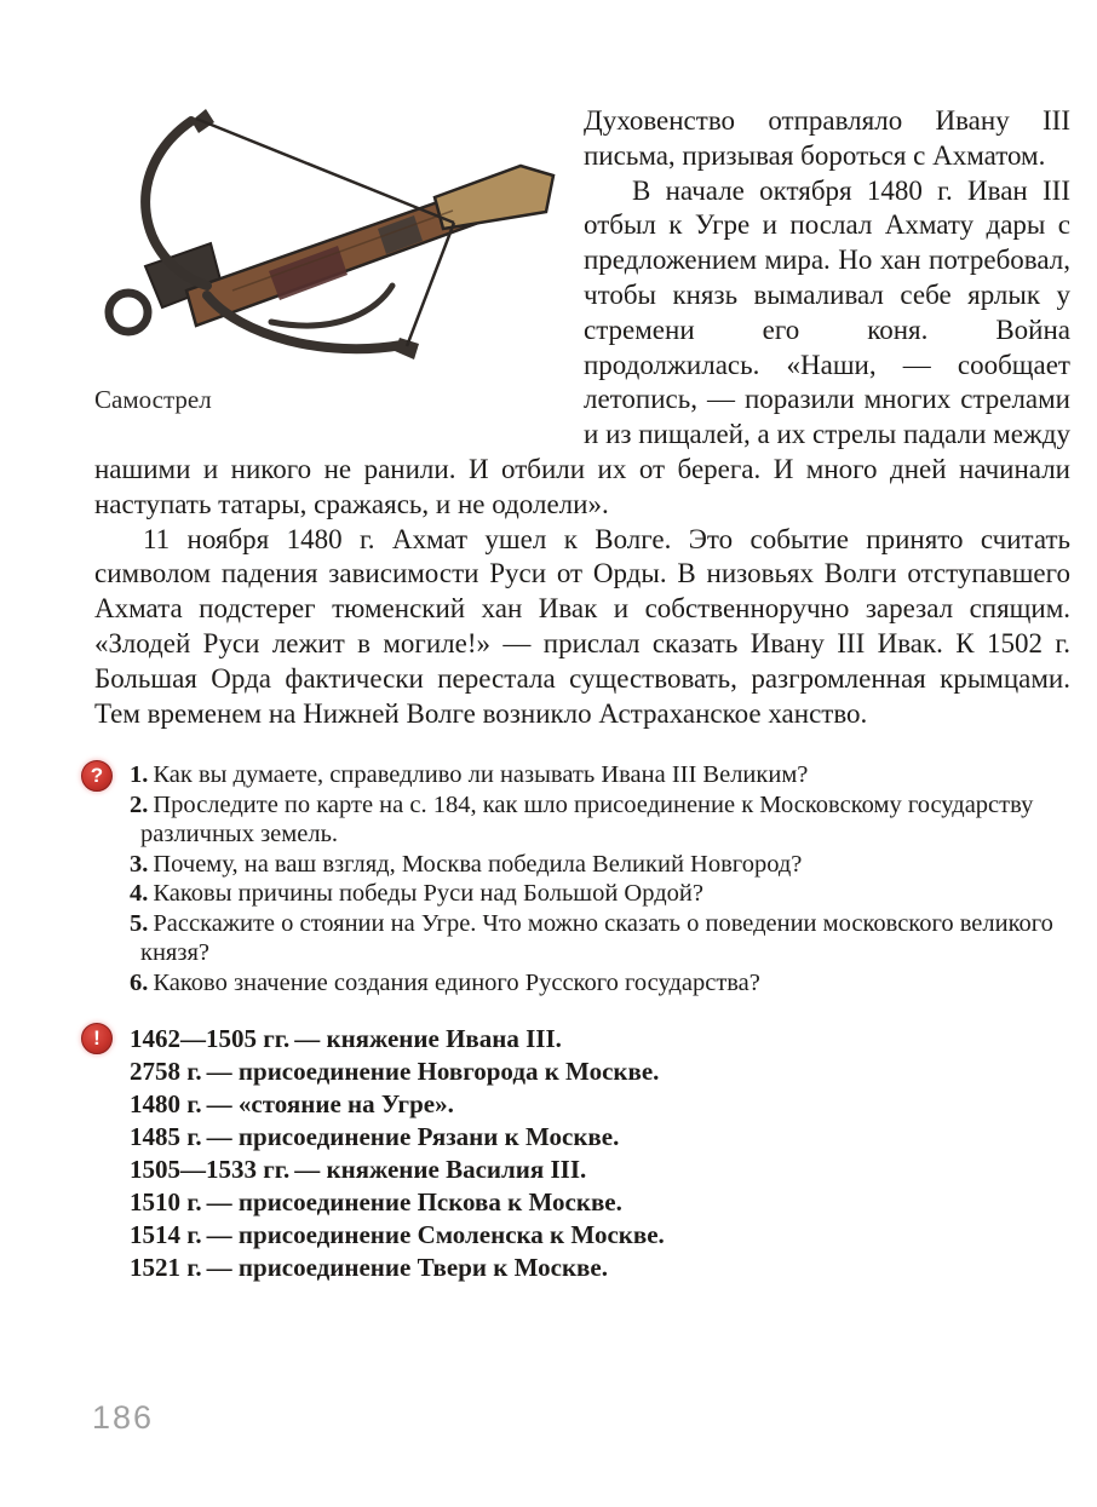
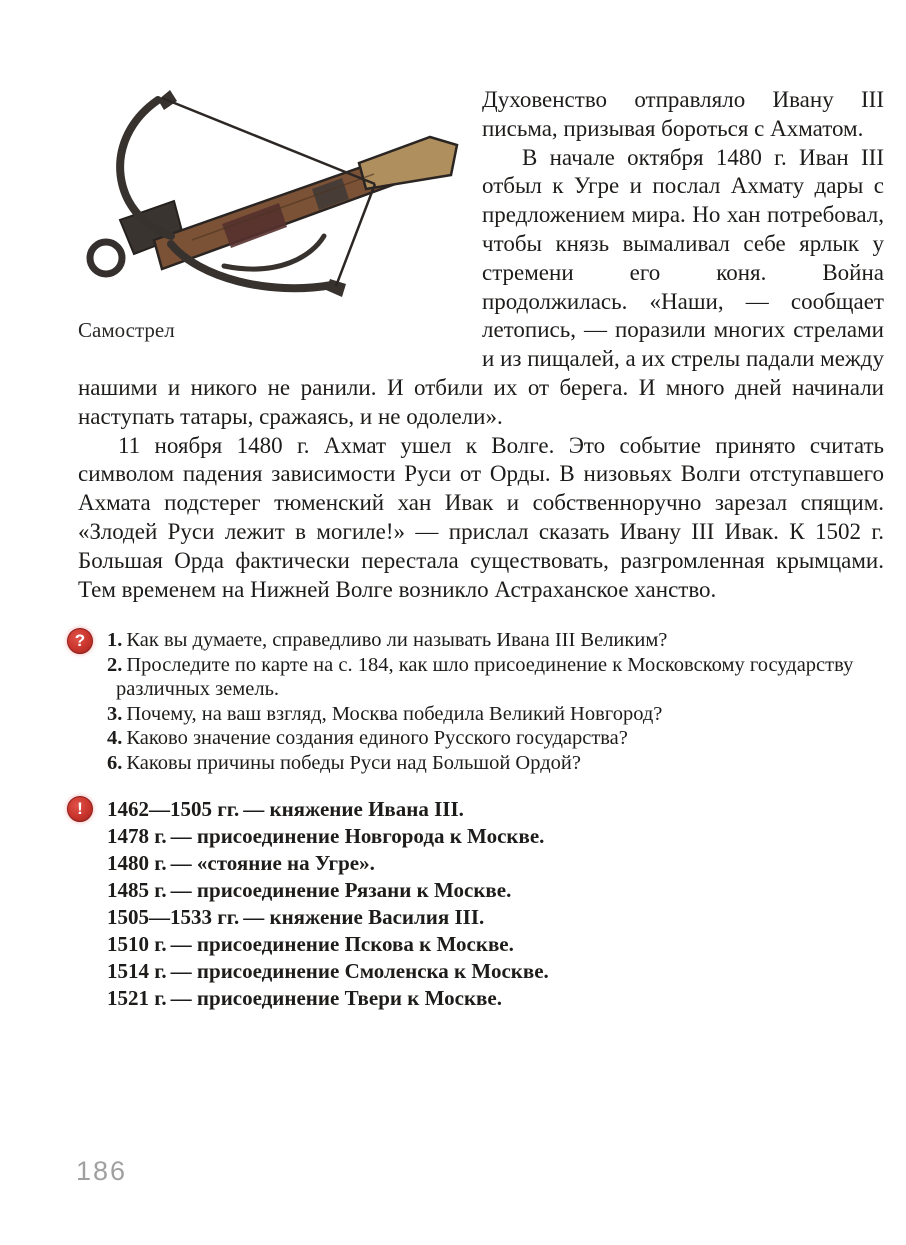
  Самострел
  Духовенство отправляло Ивану III письма, призывая бороться с Ахматом.
  В начале октября 1480 г. Иван III отбыл к Угре и послал Ахмату дары с предложением мира. Но хан потребовал, чтобы князь вымаливал себе ярлык у стремени его коня. Война продолжилась. «Наши, — сообщает летопись, — поразили многих стрелами и из пищалей, а их стрелы падали между нашими и никого не ранили. И отбили их от берега. И много дней начинали наступать татары, сражаясь, и не одолели».
  11 ноября 1480 г. Ахмат ушел к Волге. Это событие принято считать символом падения зависимости Руси от Орды. В низовьях Волги отступавшего Ахмата подстерег тюменский хан Ивак и собственноручно зарезал спящим. «Злодей Руси лежит в могиле!» — прислал сказать Ивану III Ивак. К 1502 г. Большая Орда фактически перестала существовать, разгромленная крымцами. Тем временем на Нижней Волге возникло Астраханское ханство.
  ?
  1. Как вы думаете, справедливо ли называть Ивана III Великим?
  2. Проследите по карте на с. 184, как шло присоединение к Московскому государству различных земель.
  3. Почему, на ваш взгляд, Москва победила Великий Новгород?
- 4. Каковы причины победы Руси над Большой Ордой?
+ 4. Каково значение создания единого Русского государства?
- 5. Расскажите о стоянии на Угре. Что можно сказать о поведении московского великого князя?
- 6. Каково значение создания единого Русского государства?
+ 6. Каковы причины победы Руси над Большой Ордой?
  !
  1462—1505 гг. — княжение Ивана III.
- 2758 г. — присоединение Новгорода к Москве.
+ 1478 г. — присоединение Новгорода к Москве.
  1480 г. — «стояние на Угре».
  1485 г. — присоединение Рязани к Москве.
  1505—1533 гг. — княжение Василия III.
  1510 г. — присоединение Пскова к Москве.
  1514 г. — присоединение Смоленска к Москве.
  1521 г. — присоединение Твери к Москве.
  186
